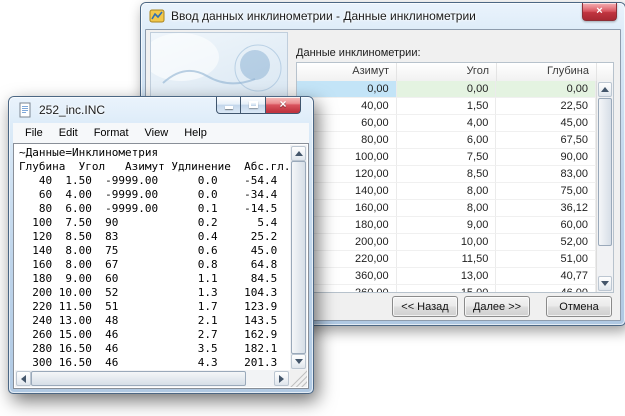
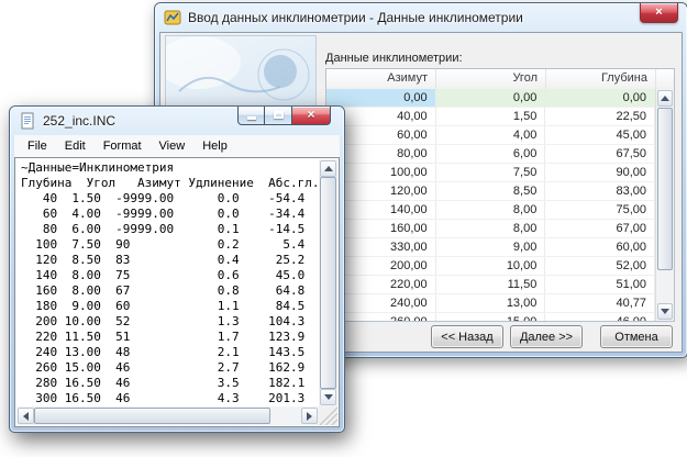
  Ввод данных инклинометрии - Данные инклинометрии
  ×
  Данные инклинометрии:
  Азимут
  Угол
  Глубина
  0,00
  0,00
  0,00
  40,00
  1,50
  22,50
  60,00
  4,00
  45,00
  80,00
  6,00
  67,50
  100,00
  7,50
  90,00
  120,00
  8,50
  83,00
  140,00
  8,00
  75,00
  160,00
  8,00
- 36,12
+ 67,00
- 180,00
+ 330,00
  9,00
  60,00
  200,00
  10,00
  52,00
  220,00
  11,50
  51,00
- 360,00
+ 240,00
  13,00
  40,77
  << Назад
  Далее >>
  Отмена
  252_inc.INC
  ×
  File
  Edit
  Format
  View
  Help
  ~Данные=Инклинометрия
  Глубина Угол Азимут Удлинение Абс.гл.
  40 1.50 -9999.00 0.0 -54.4
  60 4.00 -9999.00 0.0 -34.4
  80 6.00 -9999.00 0.1 -14.5
  100 7.50 90 0.2 5.4
  120 8.50 83 0.4 25.2
  140 8.00 75 0.6 45.0
  160 8.00 67 0.8 64.8
  180 9.00 60 1.1 84.5
  200 10.00 52 1.3 104.3
  220 11.50 51 1.7 123.9
  240 13.00 48 2.1 143.5
  260 15.00 46 2.7 162.9
  280 16.50 46 3.5 182.1
  300 16.50 46 4.3 201.3
